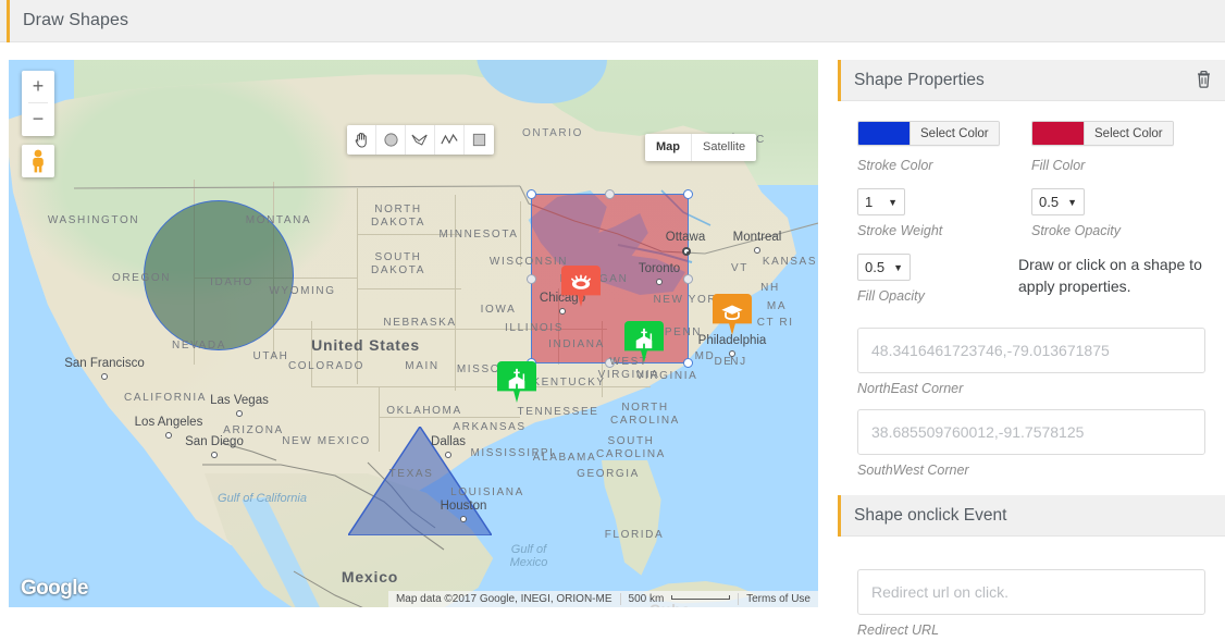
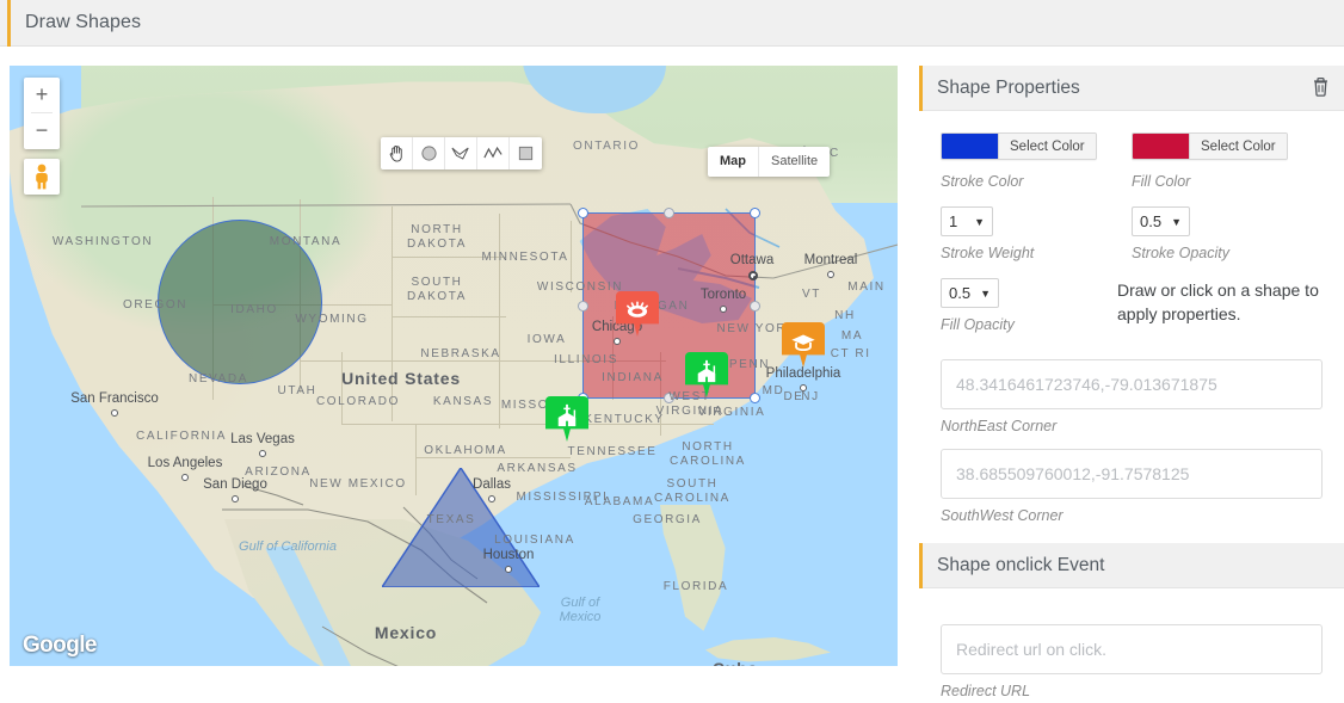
  Draw Shapes
  WASHINGTON
  MONTANA
  OREGON
  IDAHO
  WYOMING
  NORTH
  DAKOTA
  SOUTH
  DAKOTA
  MINNESOTA
  WISCONSIN
  NEBRASKA
  IOWA
  ILLINOIS
  INDIANA
  NEVADA
  UTAH
  COLORADO
- MAIN
+ KANSAS
  KENTUCKY
  CALIFORNIA
  ARIZONA
  NEW MEXICO
  OKLAHOMA
  ARKANSAS
  TENNESSEE
  WEST
  VIRGINIA
  VIRGINIA
  NORTH
  CAROLINA
  SOUTH
  CAROLINA
  MISSISSIPPI
  ALABAMA
  GEORGIA
  TEXAS
  LOUISIANA
  FLORIDA
  NEW YOR
  PENN
  MD
  DE
  NJ
  VT
  NH
  MA
  CT
  RI
- KANSAS
+ MAIN
  ONTARIO
  United States
  Mexico
  Gulf of
  Mexico
  Gulf of California
  Ottawa
  Montreal
  Toronto
  Chicag
  Philadelphia
  San Francisco
  Las Vegas
  Los Angeles
  San Diego
  Dallas
  Houston
  +
  −
  Map
  Satellite
  Google
- Map data ©2017 Google, INEGI, ORION-ME
- 500 km
- Terms of Use
  Shape Properties
  Select Color
  Stroke Color
  Select Color
  Fill Color
  1
  ▼
  Stroke Weight
  0.5
  ▼
  Stroke Opacity
  0.5
  ▼
  Fill Opacity
  Draw or click on a shape to apply properties.
  48.3416461723746,-79.013671875
  NorthEast Corner
  38.685509760012,-91.7578125
  SouthWest Corner
  Shape onclick Event
  Redirect url on click.
  Redirect URL
